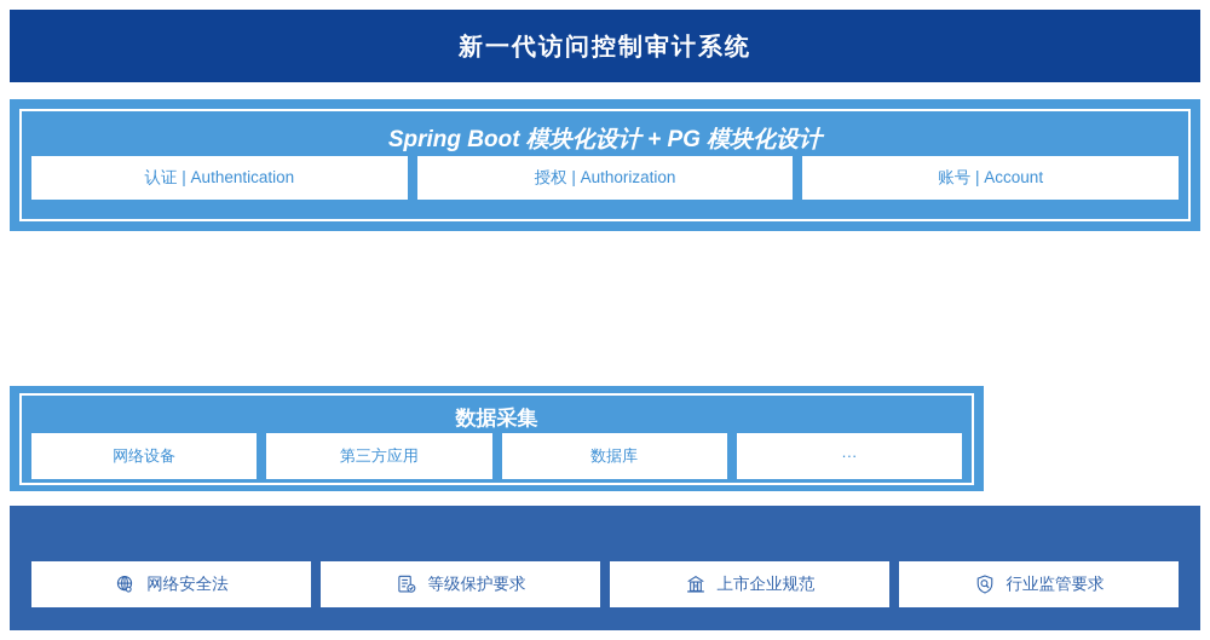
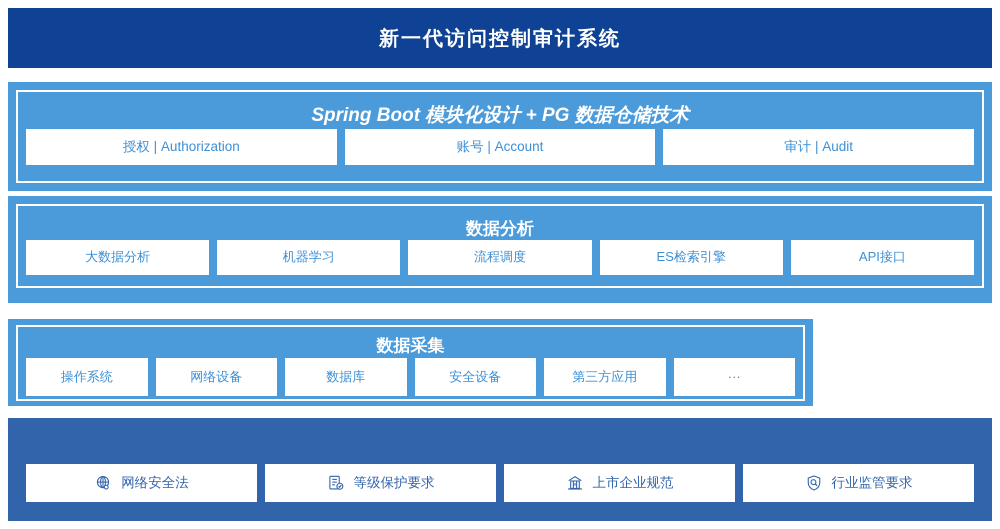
  新一代访问控制审计系统
- Spring Boot 模块化设计 + PG 模块化设计
+ Spring Boot 模块化设计 + PG 数据仓储技术
- 认证 | Authentication
  授权 | Authorization
  账号 | Account
+ 审计 | Audit
+ 数据分析
+ 大数据分析
+ 机器学习
+ 流程调度
+ ES检索引擎
+ API接口
  数据采集
+ 操作系统
  网络设备
- 第三方应用
+ 数据库
+ 安全设备
- 数据库
+ 第三方应用
  ···
  网络安全法
  等级保护要求
  上市企业规范
  行业监管要求
